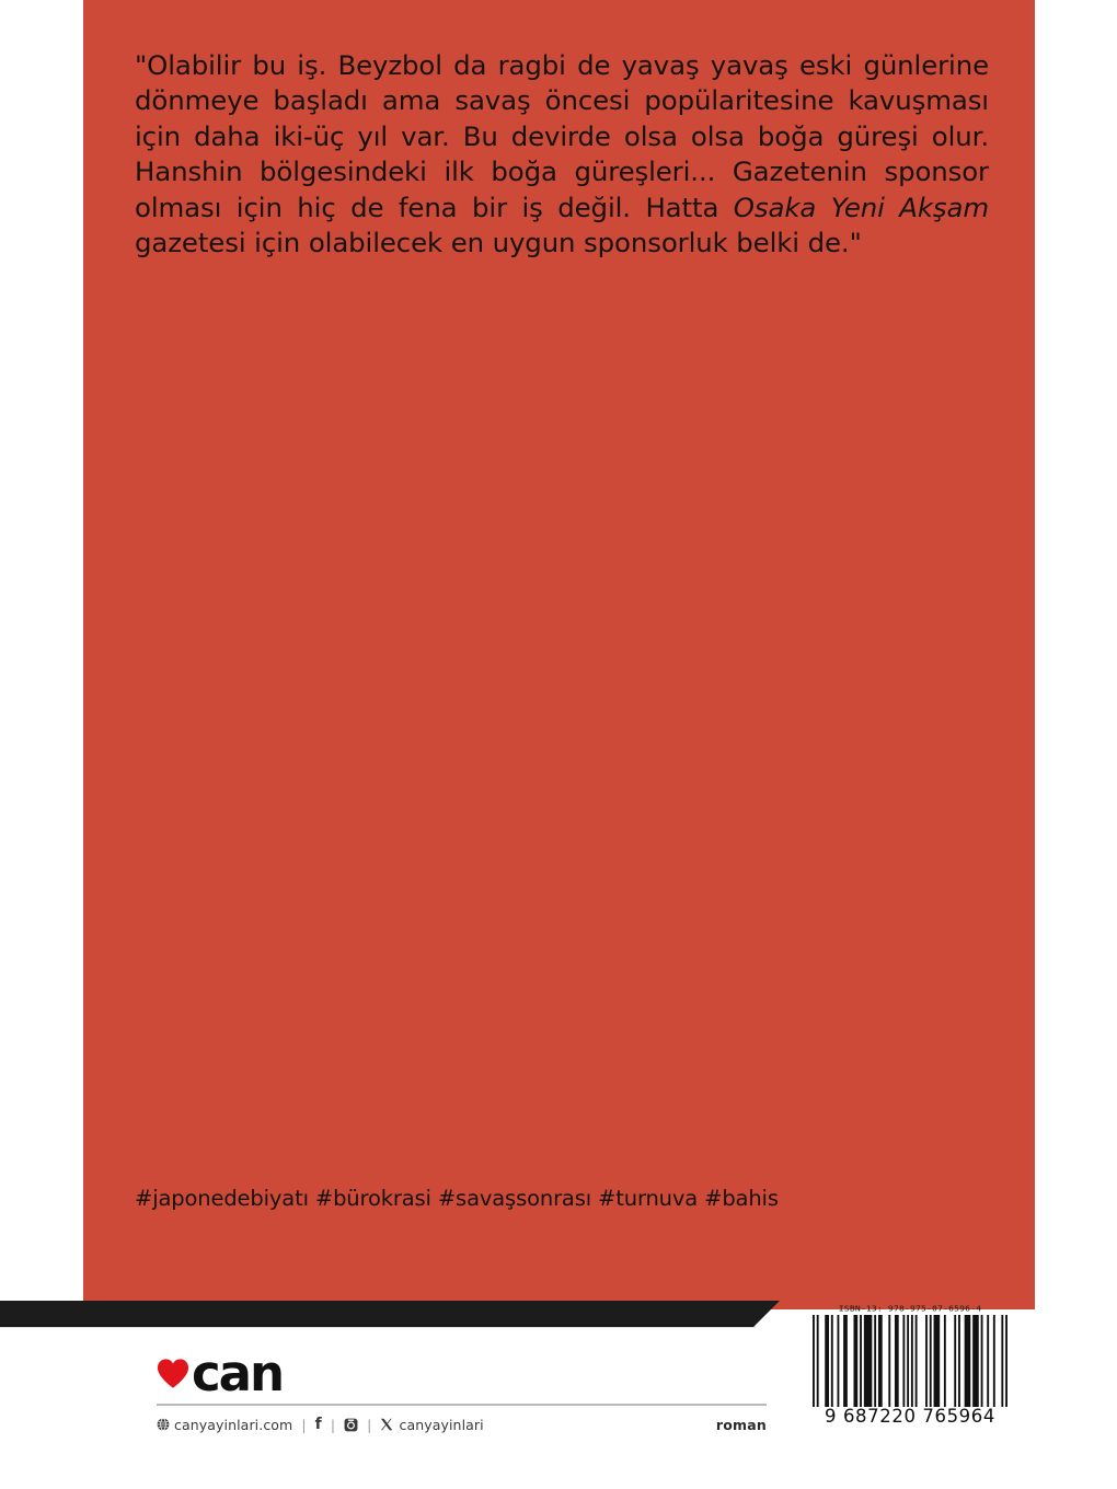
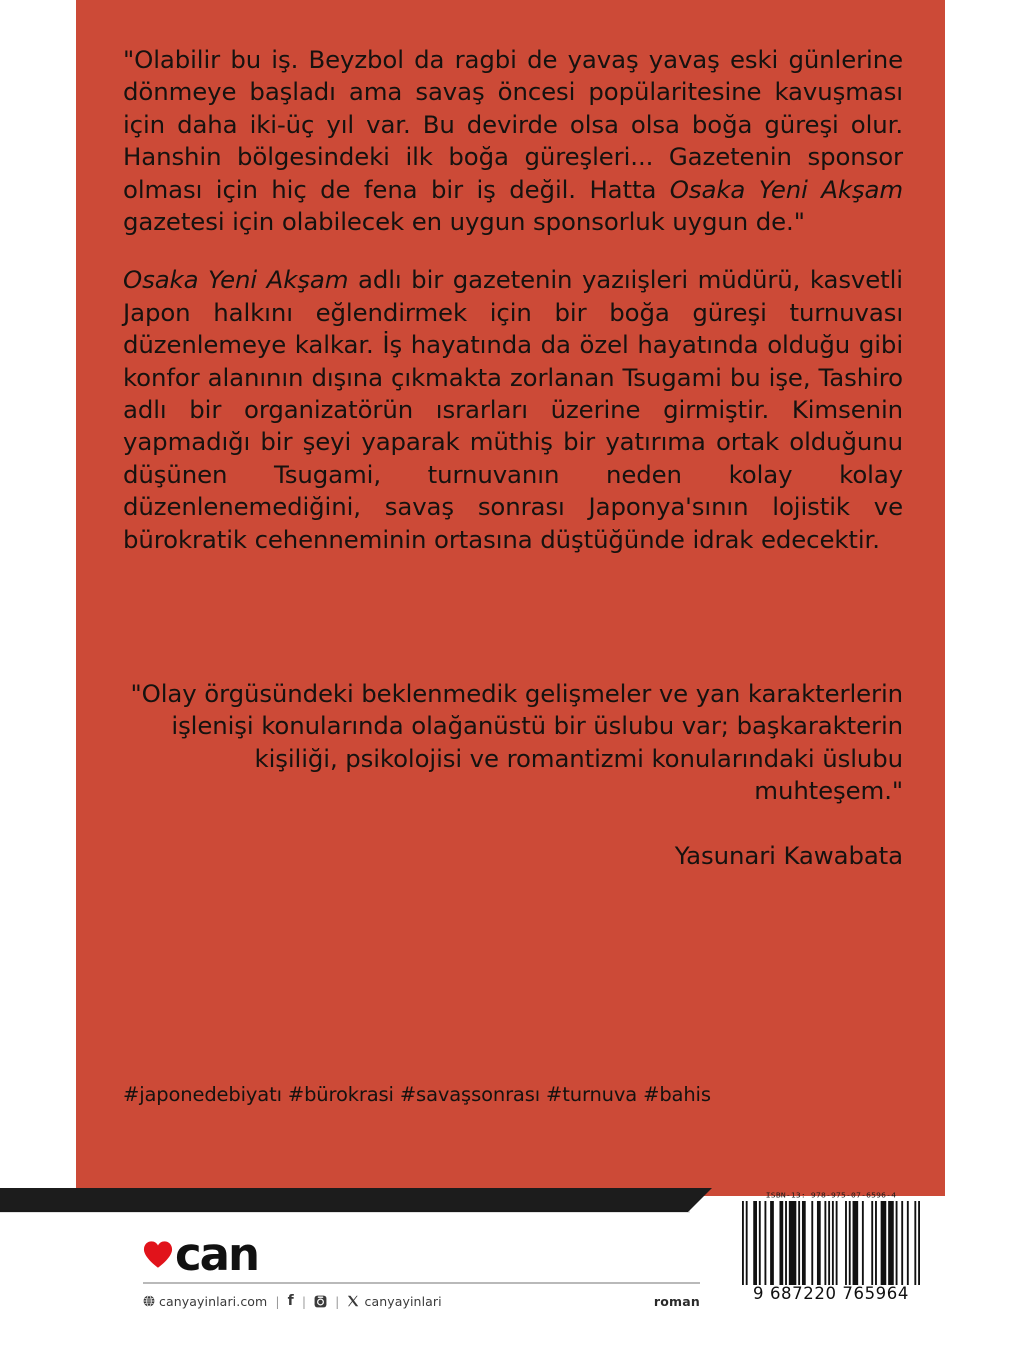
- "Olabilir bu iş. Beyzbol da ragbi de yavaş yavaş eski günlerine dönmeye başladı ama savaş öncesi popülaritesine kavuşması için daha iki-üç yıl var. Bu devirde olsa olsa boğa güreşi olur. Hanshin bölgesindeki ilk boğa güreşleri... Gazetenin sponsor olması için hiç de fena bir iş değil. Hatta Osaka Yeni Akşam gazetesi için olabilecek en uygun sponsorluk belki de."
+ "Olabilir bu iş. Beyzbol da ragbi de yavaş yavaş eski günlerine dönmeye başladı ama savaş öncesi popülaritesine kavuşması için daha iki-üç yıl var. Bu devirde olsa olsa boğa güreşi olur. Hanshin bölgesindeki ilk boğa güreşleri... Gazetenin sponsor olması için hiç de fena bir iş değil. Hatta Osaka Yeni Akşam gazetesi için olabilecek en uygun sponsorluk uygun de."
+ Osaka Yeni Akşam adlı bir gazetenin yazıişleri müdürü, kasvetli Japon halkını eğlendirmek için bir boğa güreşi turnuvası düzenlemeye kalkar. İş hayatında da özel hayatında olduğu gibi konfor alanının dışına çıkmakta zorlanan Tsugami bu işe, Tashiro adlı bir organizatörün ısrarları üzerine girmiştir. Kimsenin yapmadığı bir şeyi yaparak müthiş bir yatırıma ortak olduğunu düşünen Tsugami, turnuvanın neden kolay kolay düzenlenemediğini, savaş sonrası Japonya'sının lojistik ve bürokratik cehenneminin ortasına düştüğünde idrak edecektir.
+ "Olay örgüsündeki beklenmedik gelişmeler ve yan karakterlerin işlenişi konularında olağanüstü bir üslubu var; başkarakterin kişiliği, psikolojisi ve romantizmi konularındaki üslubu muhteşem."
+ Yasunari Kawabata
  #japonedebiyatı #bürokrasi #savaşsonrası #turnuva #bahis
  can
  canyayinlari.com
  |
  f
  |
  |
  canyayinlari
  roman
  9 687220 765964
